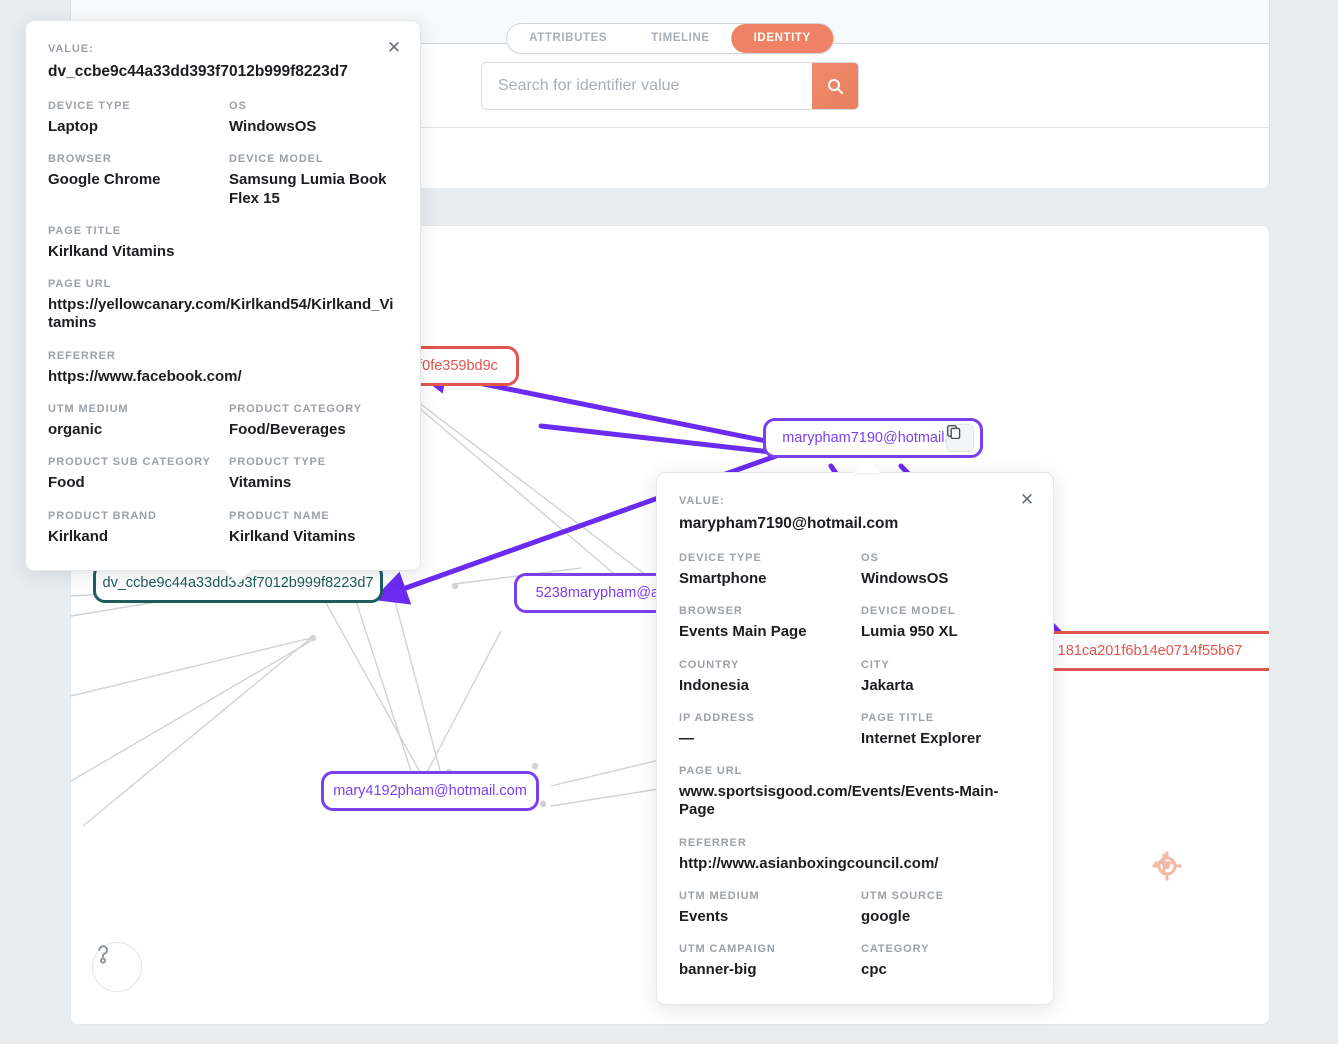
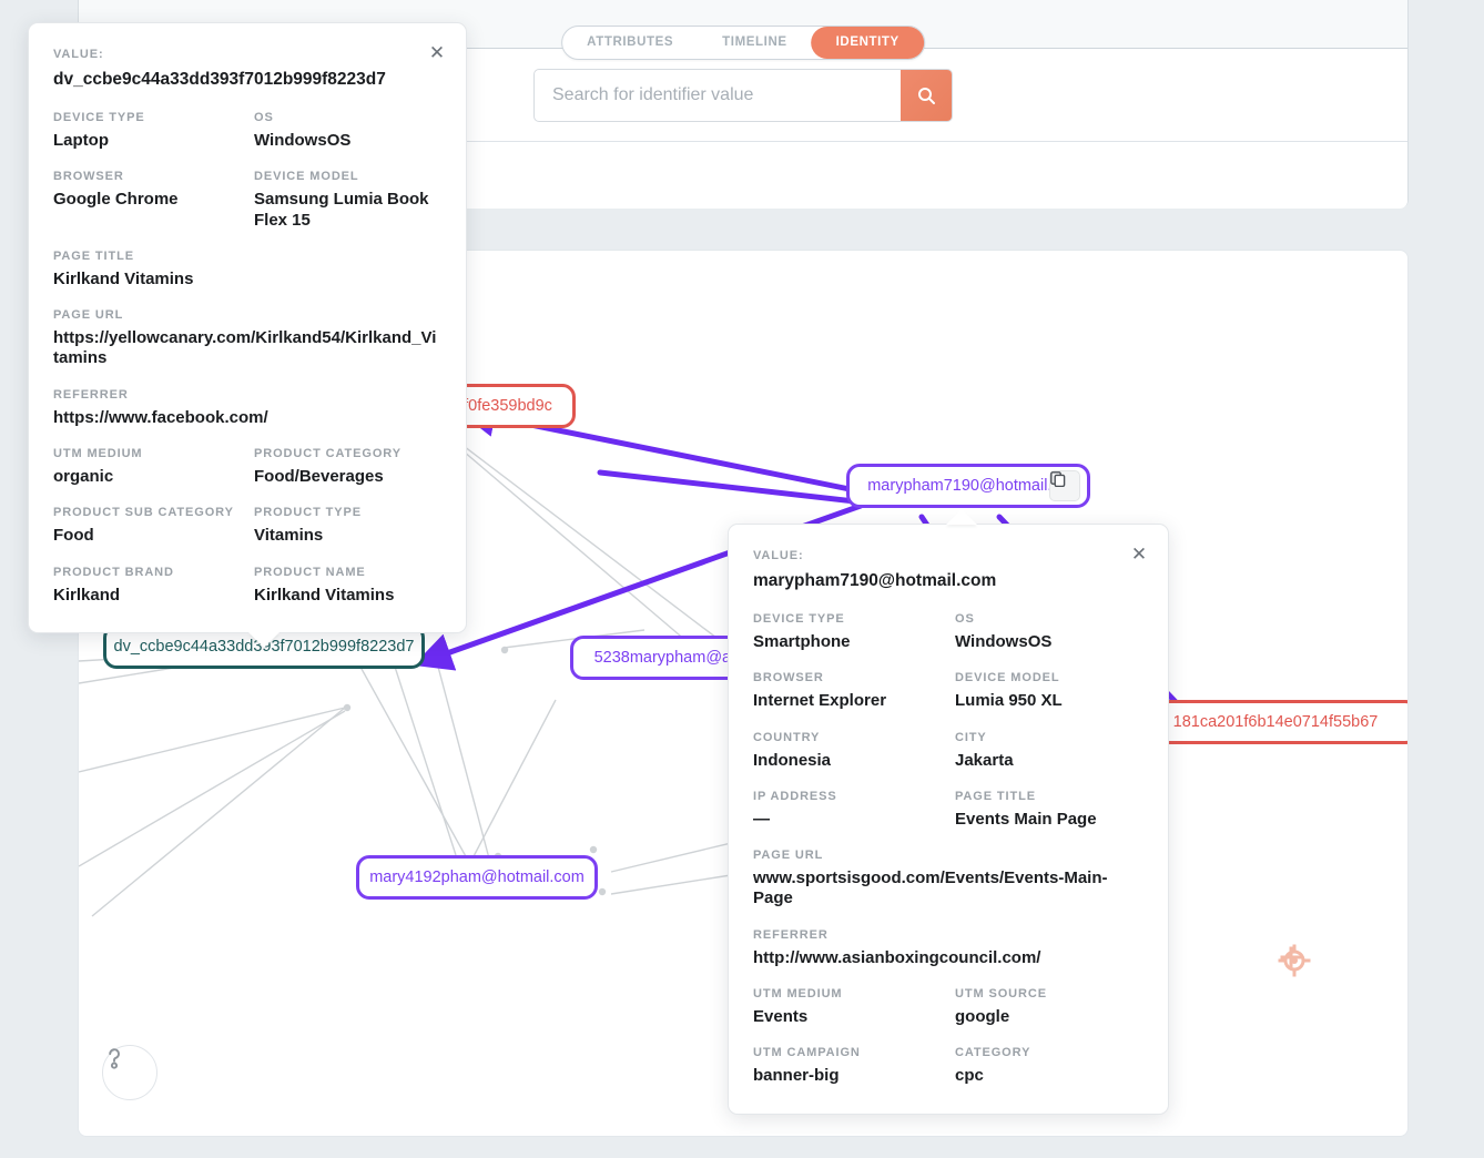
  ATTRIBUTES
  TIMELINE
  IDENTITY
  Search for identifier value
  0fe359bd9c
  marypham7190@hotmail
  dv_ccbe9c44a33dd393f7012b999f8223d7
  5238marypham@
  181ca201f6b14e0714f55b67
  mary4192pham@hotmail.com
  ✕
  VALUE:
  dv_ccbe9c44a33dd393f7012b999f8223d7
  DEVICE TYPE
  Laptop
  OS
  WindowsOS
  BROWSER
  Google Chrome
  DEVICE MODEL
  Samsung Lumia Book Flex 15
  PAGE TITLE
  Kirlkand Vitamins
  PAGE URL
  https://yellowcanary.com/Kirlkand54/Kirlkand_Vitamins
  REFERRER
  https://www.facebook.com/
  UTM MEDIUM
  organic
  PRODUCT CATEGORY
  Food/Beverages
  PRODUCT SUB CATEGORY
  Food
  PRODUCT TYPE
  Vitamins
  PRODUCT BRAND
  Kirlkand
  PRODUCT NAME
  Kirlkand Vitamins
  ✕
  VALUE:
  marypham7190@hotmail.com
  DEVICE TYPE
  Smartphone
  OS
  WindowsOS
  BROWSER
- Events Main Page
+ Internet Explorer
  DEVICE MODEL
  Lumia 950 XL
  COUNTRY
  Indonesia
  CITY
  Jakarta
  IP ADDRESS
  —
  PAGE TITLE
- Internet Explorer
+ Events Main Page
  PAGE URL
  www.sportsisgood.com/Events/Events-Main-Page
  REFERRER
  http://www.asianboxingcouncil.com/
  UTM MEDIUM
  Events
  UTM SOURCE
  google
  UTM CAMPAIGN
  banner-big
  CATEGORY
  cpc
